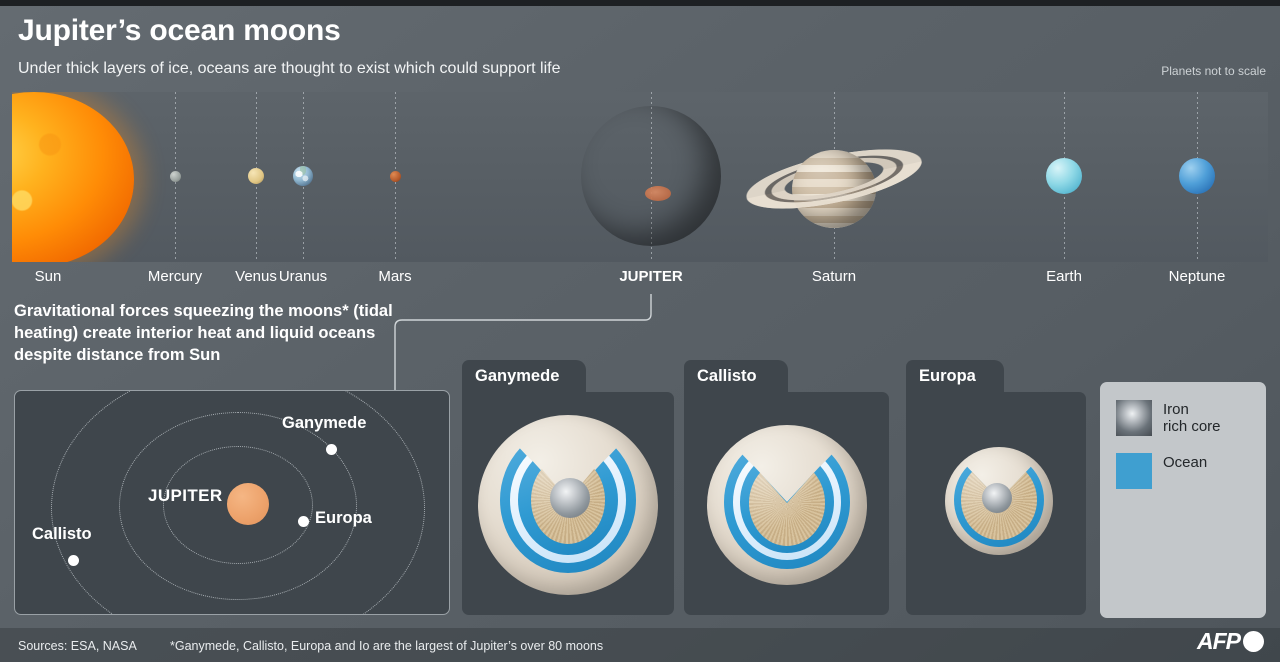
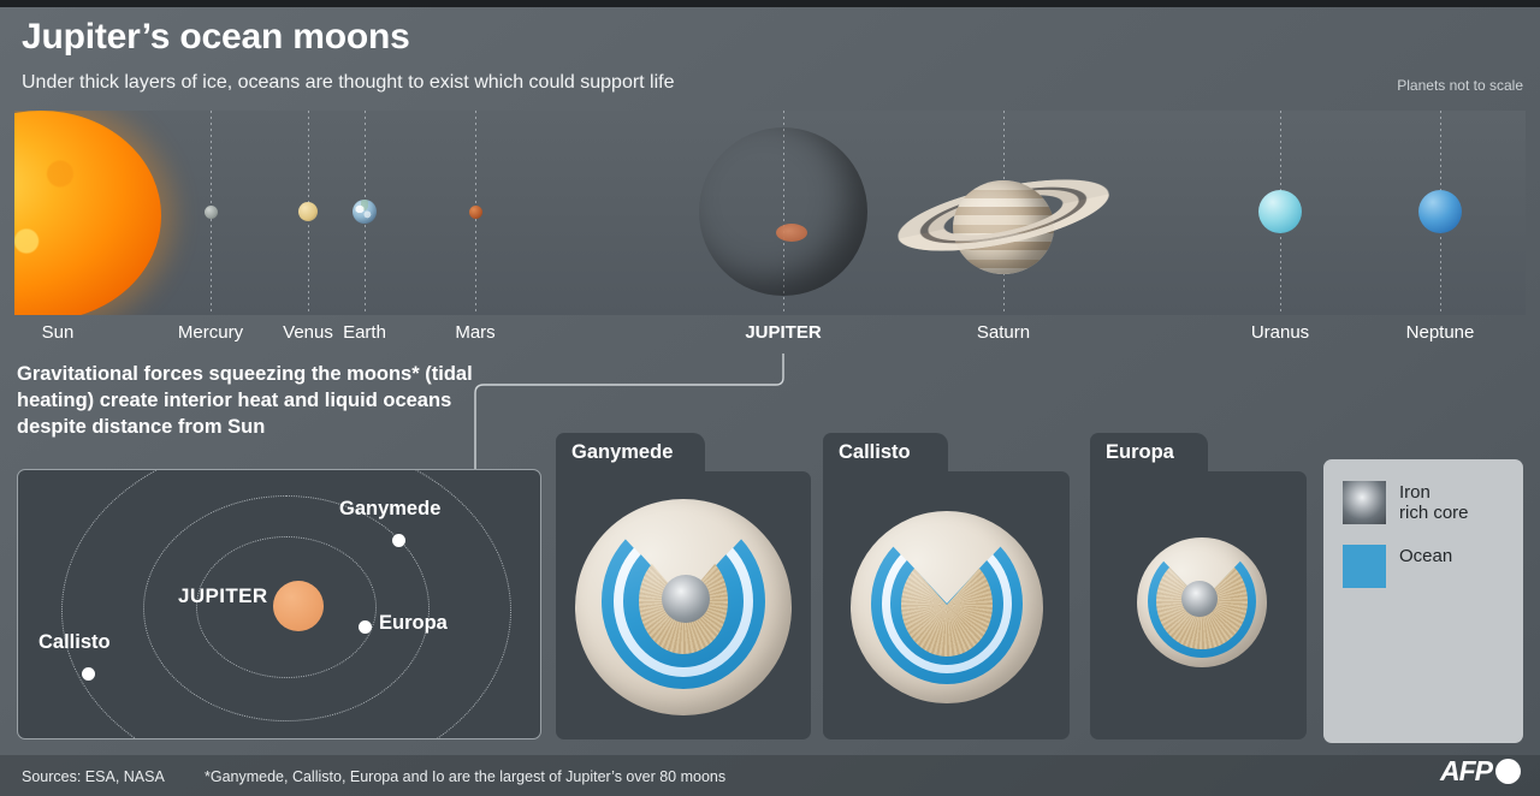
  Jupiter’s ocean moons
  Under thick layers of ice, oceans are thought to exist which could support life
  Planets not to scale
  Sun
  Mercury
  Venus
- Uranus
+ Earth
  Mars
  JUPITER
  Saturn
- Earth
+ Uranus
  Neptune
  Gravitational forces squeezing the moons* (tidal heating) create interior heat and liquid oceans despite distance from Sun
  JUPITER
  Europa
  Ganymede
  Callisto
  Ganymede
  Callisto
  Europa
  Iron
  rich core
  Ocean
  Sources: ESA, NASA
  *Ganymede, Callisto, Europa and Io are the largest of Jupiter’s over 80 moons
  AFP
